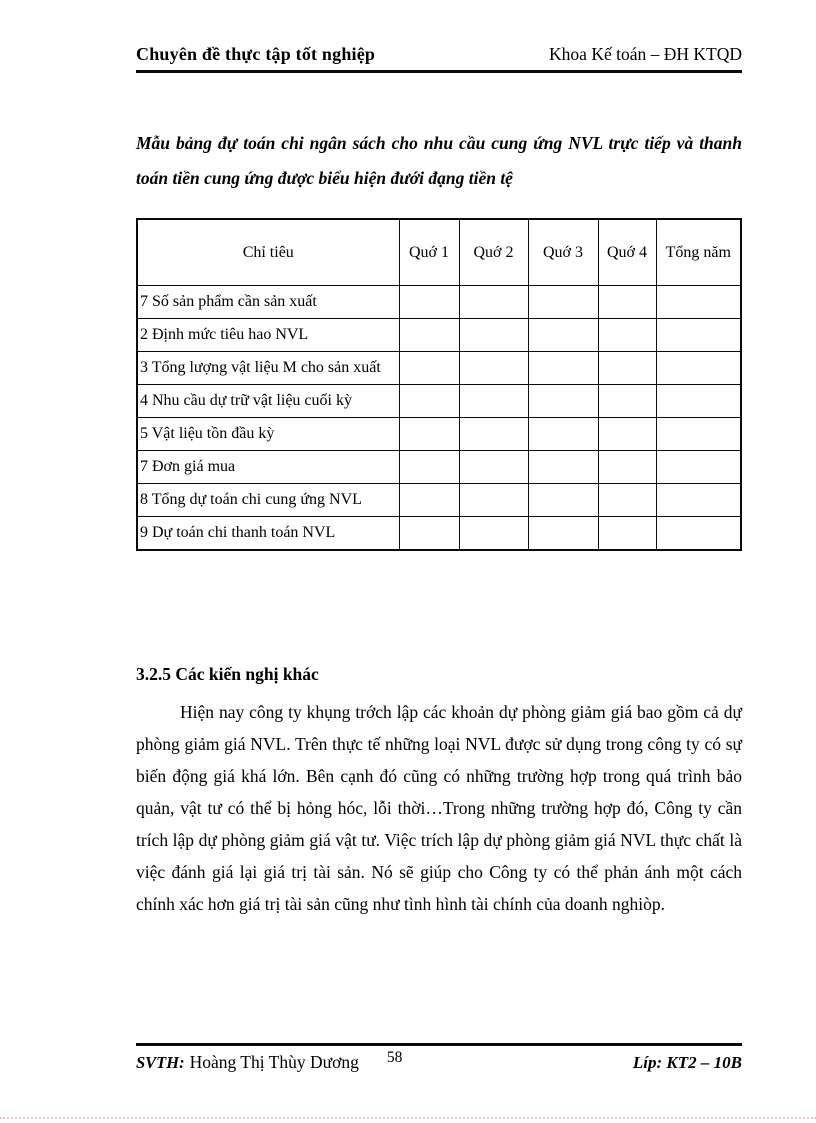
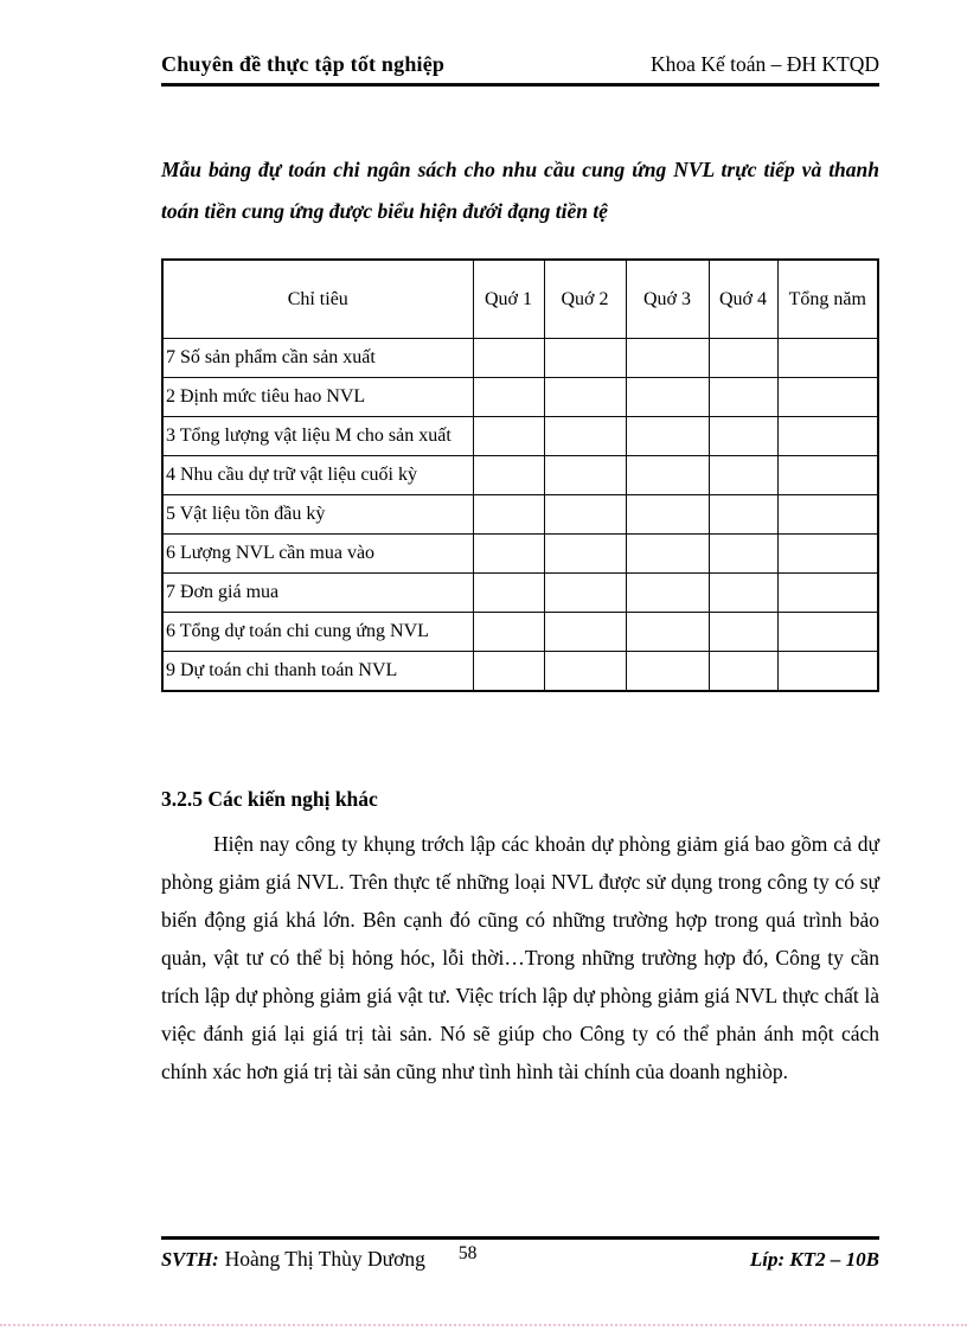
  Chuyên đề thực tập tốt nghiệp
  Khoa Kế toán – ĐH KTQD
  Mẫu bảng đự toán chi ngân sách cho nhu cầu cung ứng NVL trực tiếp và thanh toán tiền cung ứng được biểu hiện đưới đạng tiền tệ
  Chỉ tiêu	Quớ 1	Quớ 2	Quớ 3	Quớ 4	Tổng năm
  7 Số sản phẩm cần sản xuất
  2 Định mức tiêu hao NVL
  3 Tổng lượng vật liệu M cho sản xuất
  4 Nhu cầu dự trữ vật liệu cuối kỳ
  5 Vật liệu tồn đầu kỳ
+ 6 Lượng NVL cần mua vào
  7 Đơn giá mua
- 8 Tổng dự toán chi cung ứng NVL
+ 6 Tổng dự toán chi cung ứng NVL
  9 Dự toán chi thanh toán NVL
  3.2.5 Các kiến nghị khác
  Hiện nay công ty khụng trớch lập các khoản dự phòng giảm giá bao gồm cả dự phòng giảm giá NVL. Trên thực tế những loại NVL được sử dụng trong công ty có sự biến động giá khá lớn. Bên cạnh đó cũng có những trường hợp trong quá trình bảo quản, vật tư có thể bị hỏng hóc, lỗi thời…Trong những trường hợp đó, Công ty cần trích lập dự phòng giảm giá vật tư. Việc trích lập dự phòng giảm giá NVL thực chất là việc đánh giá lại giá trị tài sản. Nó sẽ giúp cho Công ty có thể phản ánh một cách chính xác hơn giá trị tài sản cũng như tình hình tài chính của doanh nghiòp.
  SVTH:
  Hoàng Thị Thùy Dương
  58
  Líp: KT2 – 10B
